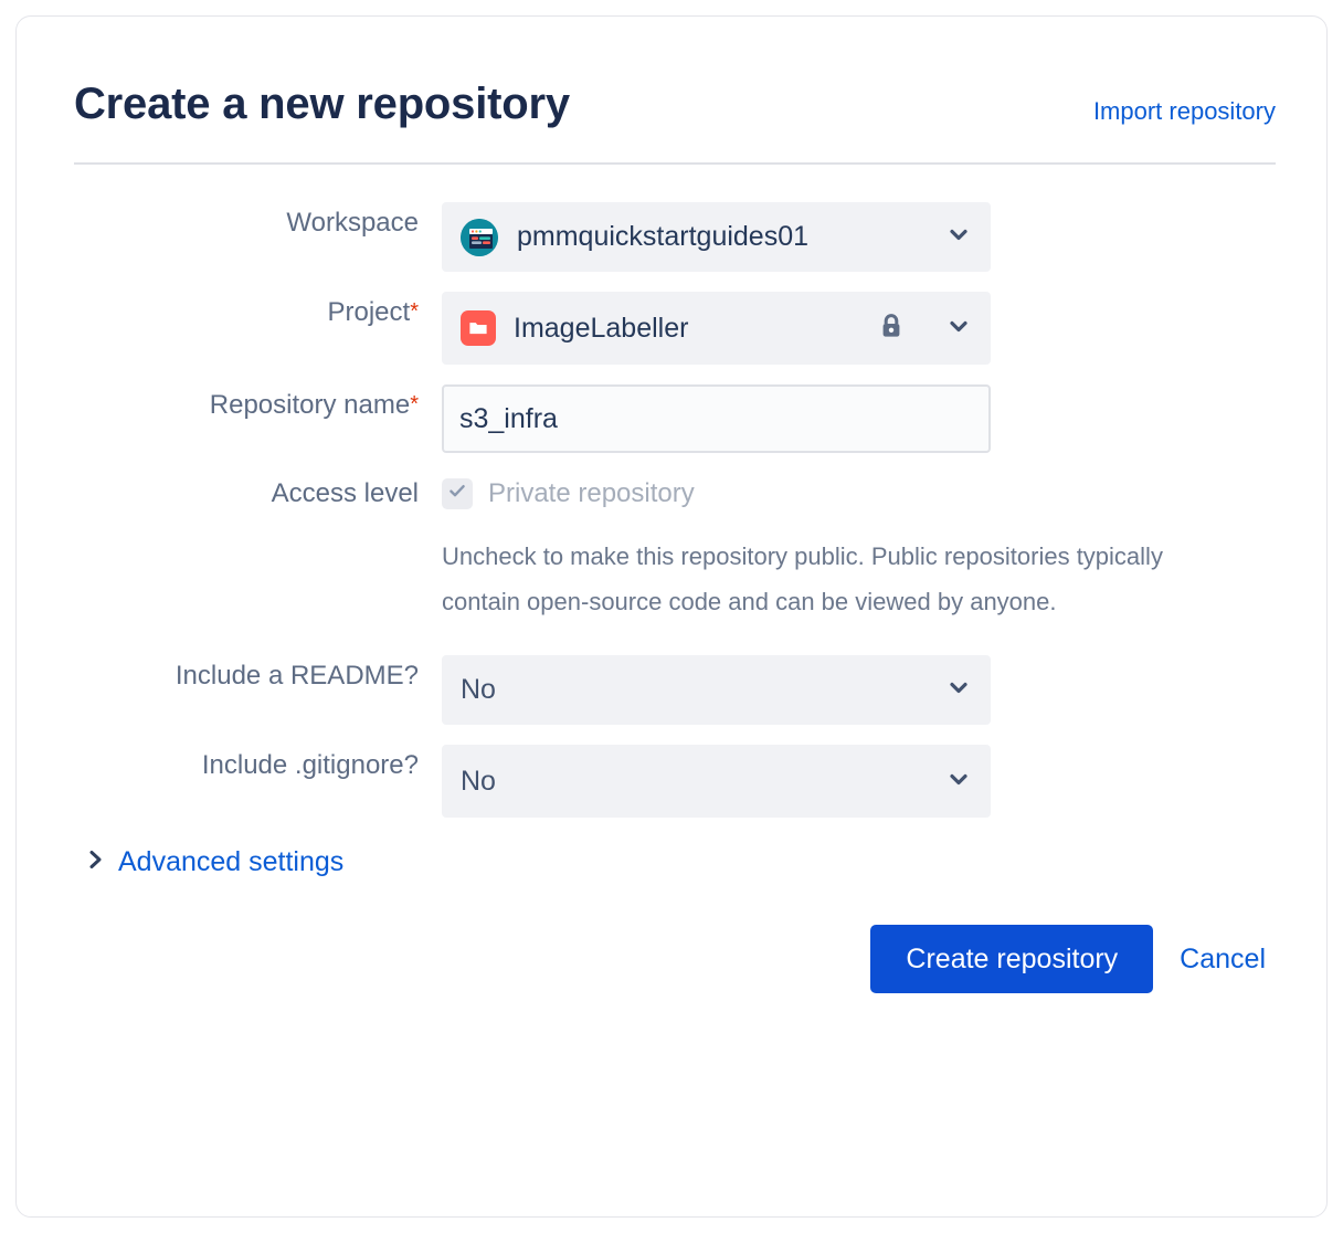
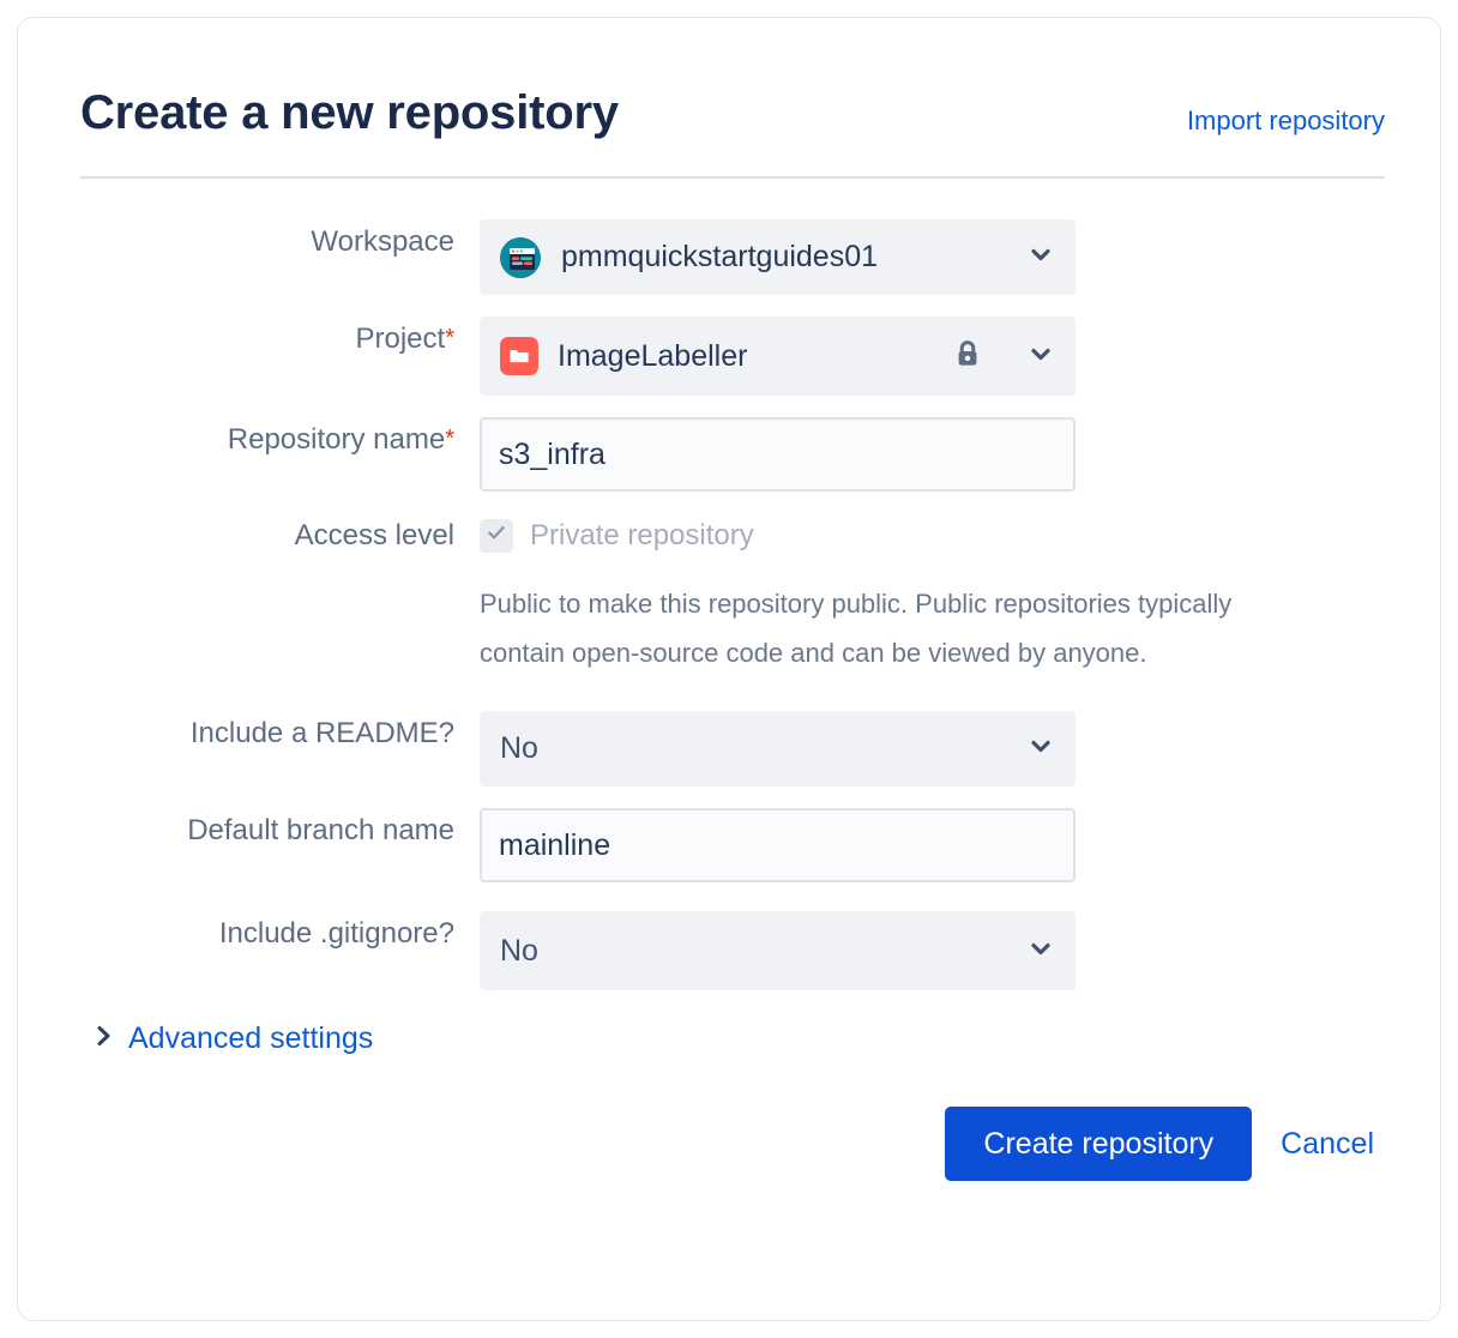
  Create a new repository
  Import repository
  Workspace
  pmmquickstartguides01
  Project*
  ImageLabeller
  Repository name*
  s3_infra
  Access level
  Private repository
- Uncheck to make this repository public. Public repositories typically contain open-source code and can be viewed by anyone.
+ Public to make this repository public. Public repositories typically contain open-source code and can be viewed by anyone.
  Include a README?
  No
+ Default branch name
+ mainline
  Include .gitignore?
  No
  Advanced settings
  Create repository
  Cancel
